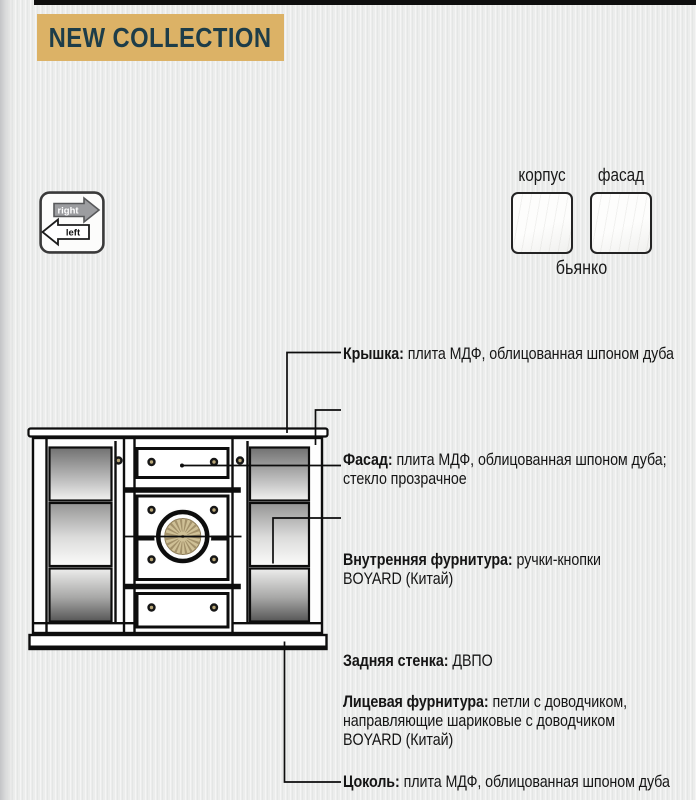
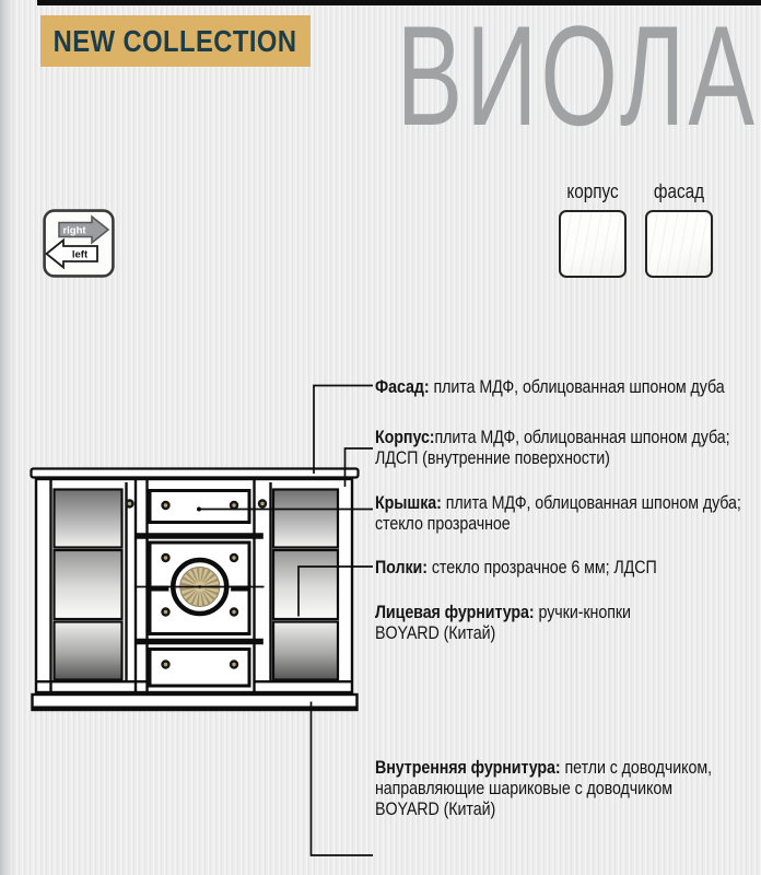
  NEW COLLECTION
+ ВИОЛА
  right
  left
  корпус
  фасад
- бьянко
- Крышка: плита МДФ, облицованная шпоном дуба
+ Фасад: плита МДФ, облицованная шпоном дуба
+ Корпус:плита МДФ, облицованная шпоном дуба;
+ ЛДСП (внутренние поверхности)
- Фасад: плита МДФ, облицованная шпоном дуба;
+ Крышка: плита МДФ, облицованная шпоном дуба;
  стекло прозрачное
+ Полки: стекло прозрачное 6 мм; ЛДСП
- Внутренняя фурнитура: ручки-кнопки
+ Лицевая фурнитура: ручки-кнопки
  BOYARD (Китай)
- Задняя стенка: ДВПО
- Лицевая фурнитура: петли с доводчиком,
+ Внутренняя фурнитура: петли с доводчиком,
  направляющие шариковые с доводчиком
  BOYARD (Китай)
- Цоколь: плита МДФ, облицованная шпоном дуба
